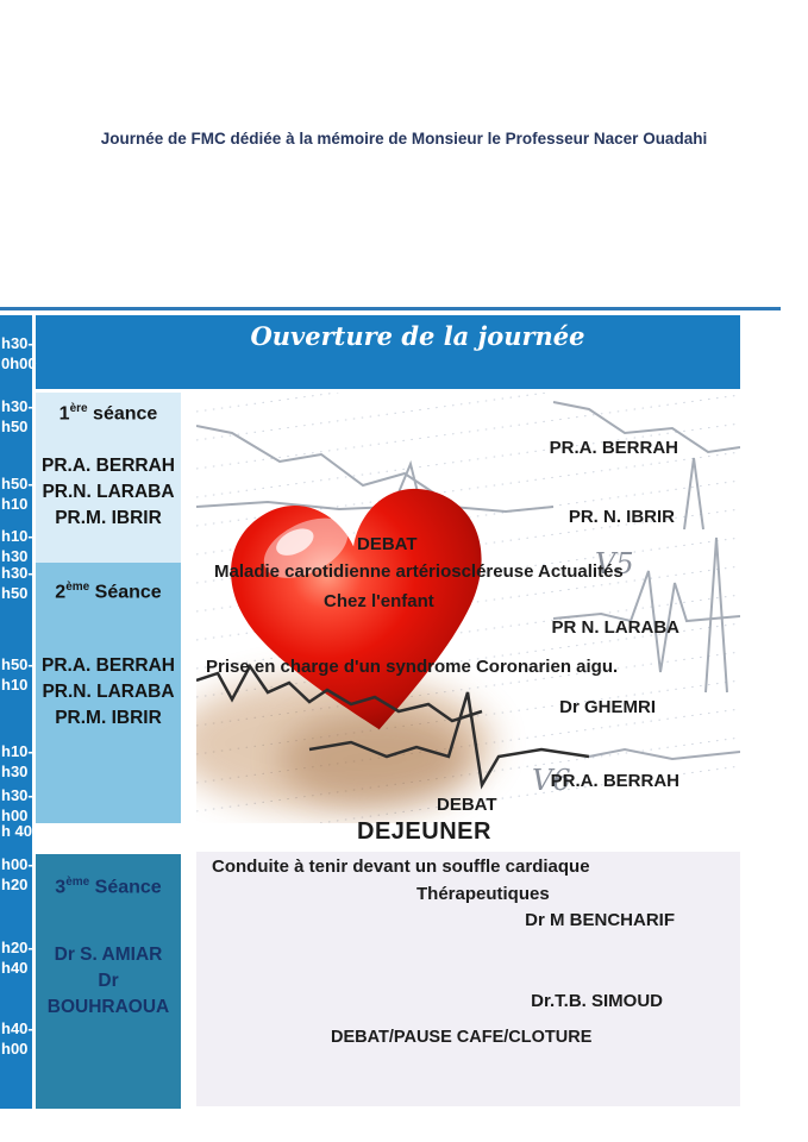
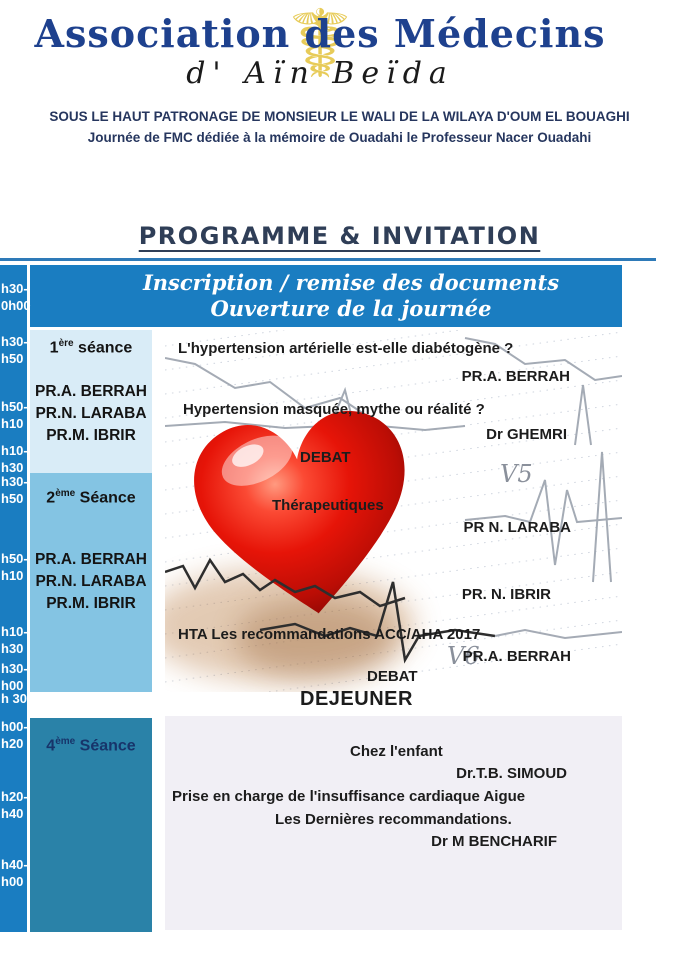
+ ☤
+ Association des Médecins
+ d' Aïn Beïda
+ SOUS LE HAUT PATRONAGE DE MONSIEUR LE WALI DE LA WILAYA D'OUM EL BOUAGHI
- Journée de FMC dédiée à la mémoire de Monsieur le Professeur Nacer Ouadahi
+ Journée de FMC dédiée à la mémoire de Ouadahi le Professeur Nacer Ouadahi
+ PROGRAMME & INVITATION
  h30-
  0h00
  h30-
  h50
  h50-
  h10
  h10-
  h30
  h30-
  h50
  h50-
  h10
  h10-
  h30
  h30-
  h00
- h 40
+ h 30
  h00-
  h20
  h20-
  h40
  h40-
  h00
+ Inscription / remise des documents
  Ouverture de la journée
  1ère séance
  PR.A. BERRAH
  PR.N. LARABA
  PR.M. IBRIR
  2ème Séance
  PR.A. BERRAH
  PR.N. LARABA
  PR.M. IBRIR
- 3ème Séance
+ 4ème Séance
- Dr S. AMIAR
- Dr BOUHRAOUA
  V5
  V6
+ L'hypertension artérielle est-elle diabétogène ?
  PR.A. BERRAH
+ Hypertension masquée, mythe ou réalité ?
- PR. N. IBRIR
+ Dr GHEMRI
  DEBAT
- Maladie carotidienne artérioscléreuse Actualités
- Chez l'enfant
+ Thérapeutiques
  PR N. LARABA
- Prise en charge d'un syndrome Coronarien aigu.
- Dr GHEMRI
+ PR. N. IBRIR
+ HTA Les recommandations ACC/AHA 2017
  PR.A. BERRAH
  DEBAT
  DEJEUNER
- Conduite à tenir devant un souffle cardiaque
- Thérapeutiques
+ Chez l'enfant
- Dr M BENCHARIF
+ Dr.T.B. SIMOUD
+ Prise en charge de l'insuffisance cardiaque Aigue
+ Les Dernières recommandations.
- Dr.T.B. SIMOUD
+ Dr M BENCHARIF
- DEBAT/PAUSE CAFE/CLOTURE
